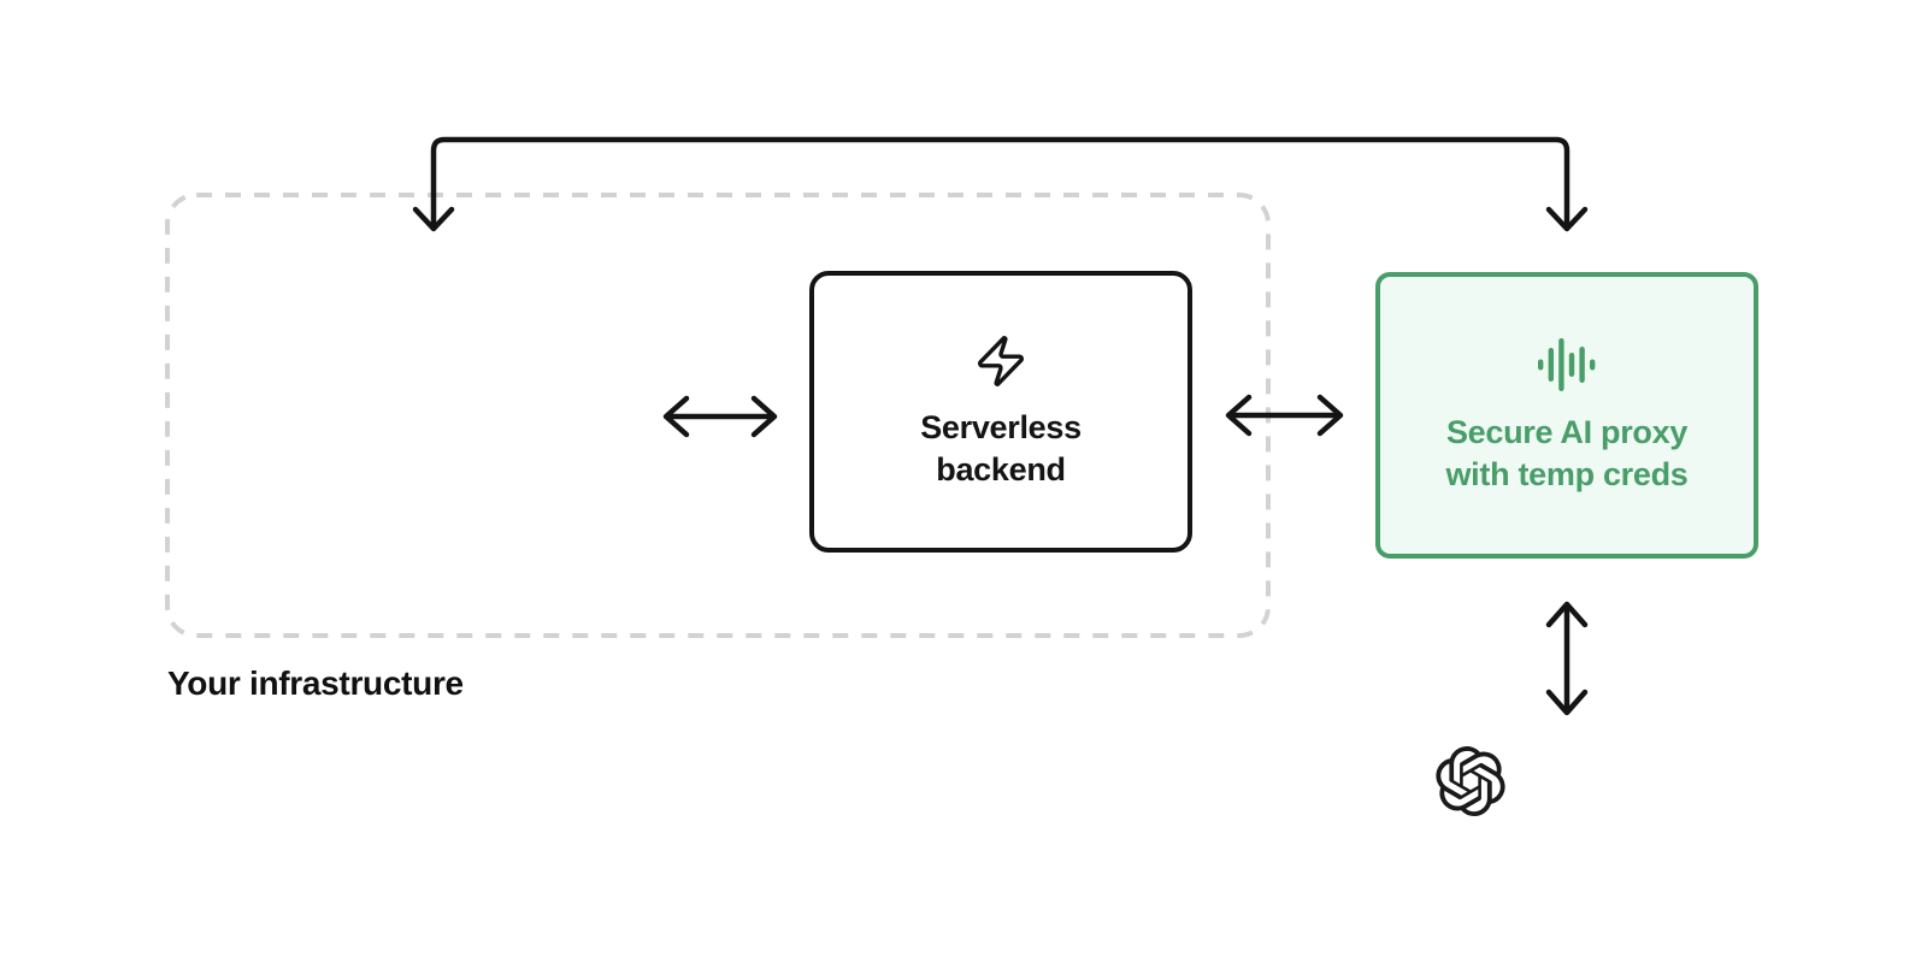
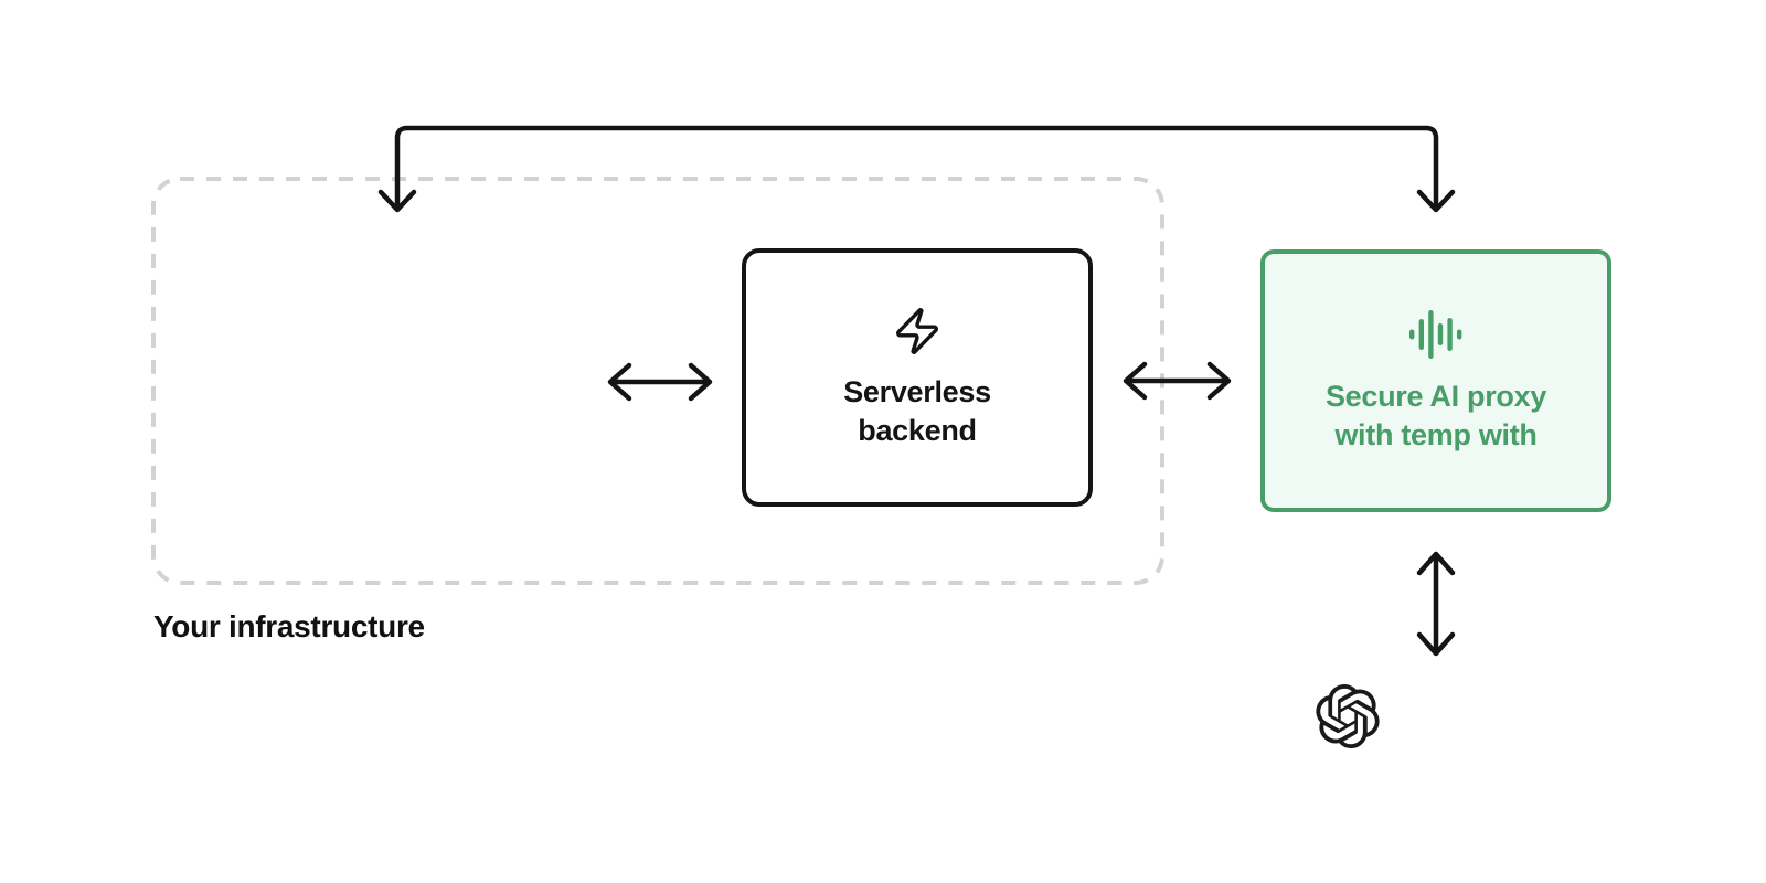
  Serverless backend
- Secure AI proxy with temp creds
+ Secure AI proxy with temp with
  Your infrastructure
